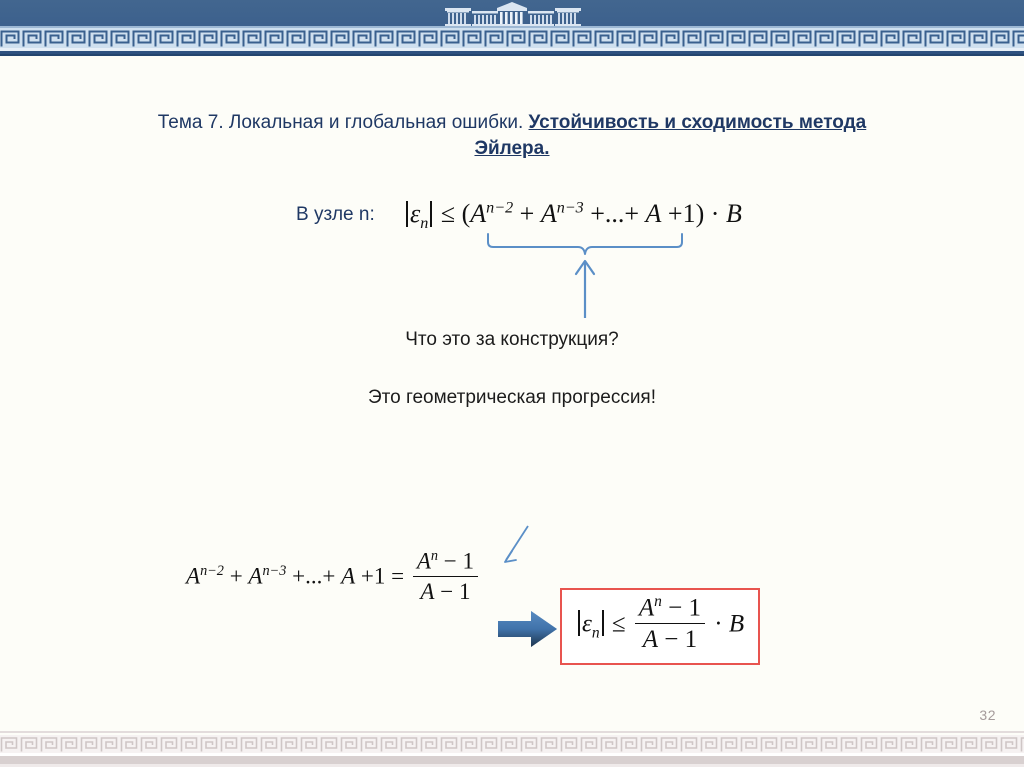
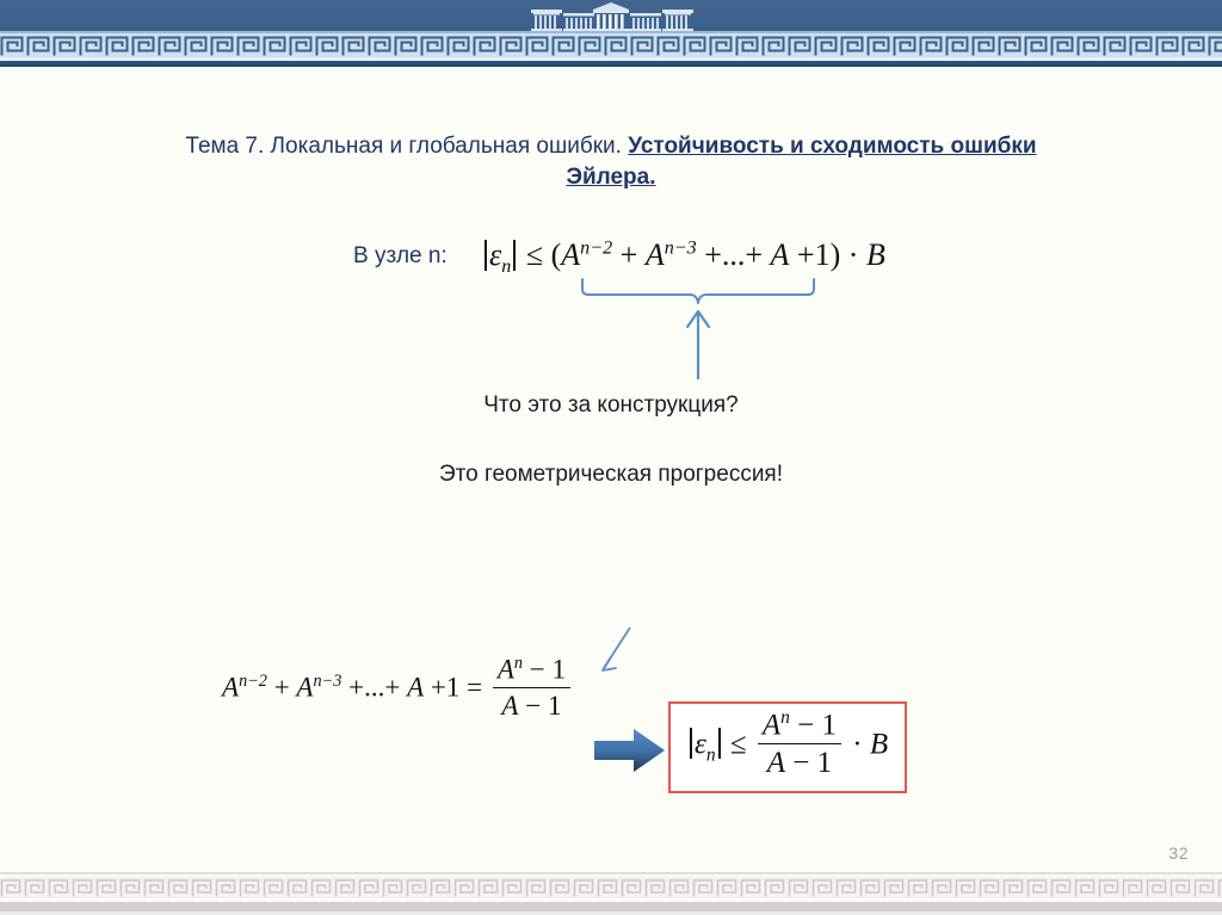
- Тема 7. Локальная и глобальная ошибки. Устойчивость и сходимость метода Эйлера.
+ Тема 7. Локальная и глобальная ошибки. Устойчивость и сходимость ошибки Эйлера.
  В узле n:
  εn ≤ (An−2 + An−3 +...+ A +1) · B
  Что это за конструкция?
  Это геометрическая прогрессия!
  An−2 + An−3 +...+ A +1 =
  An − 1
  A − 1
  εn ≤
  An − 1
  A − 1
  · B
  32
